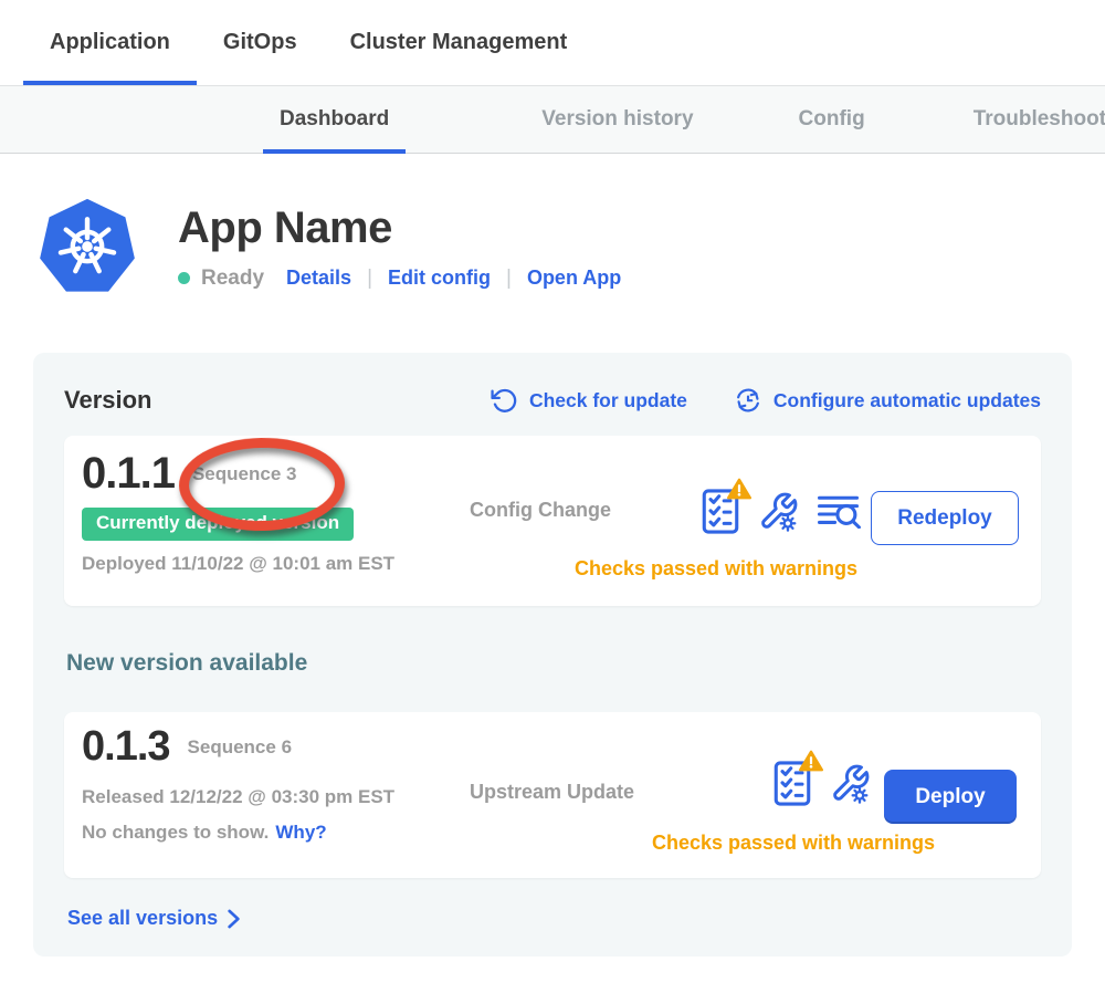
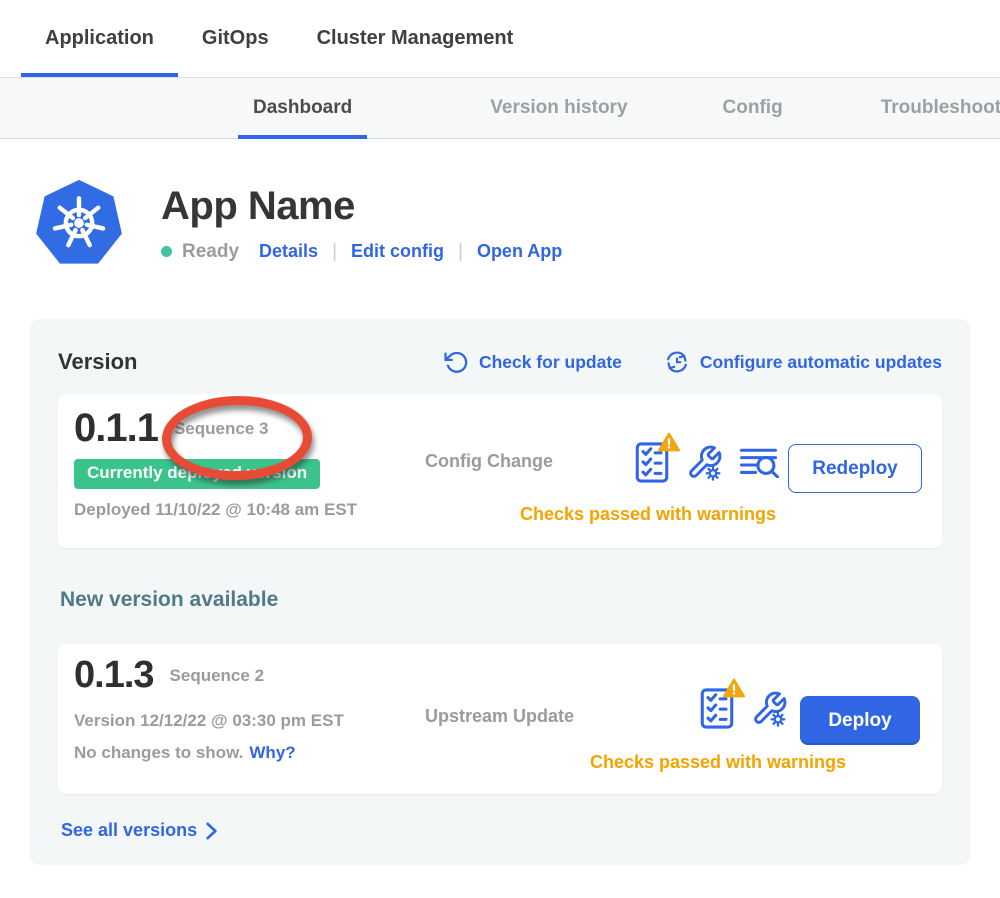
  Application
  GitOps
  Cluster Management
  Dashboard
  Version history
  Config
  Troubleshoot
  App Name
  Ready
  Details
  |
  Edit config
  |
  Open App
  Version
  Check for update
  Configure automatic updates
  0.1.1
  Sequence 3
  Currently deployed version
- Deployed 11/10/22 @ 10:01 am EST
+ Deployed 11/10/22 @ 10:48 am EST
  Config Change
  Redeploy
  Checks passed with warnings
  New version available
  0.1.3
- Sequence 6
+ Sequence 2
- Released 12/12/22 @ 03:30 pm EST
+ Version 12/12/22 @ 03:30 pm EST
  No changes to show. Why?
  Upstream Update
  Deploy
  Checks passed with warnings
  See all versions
